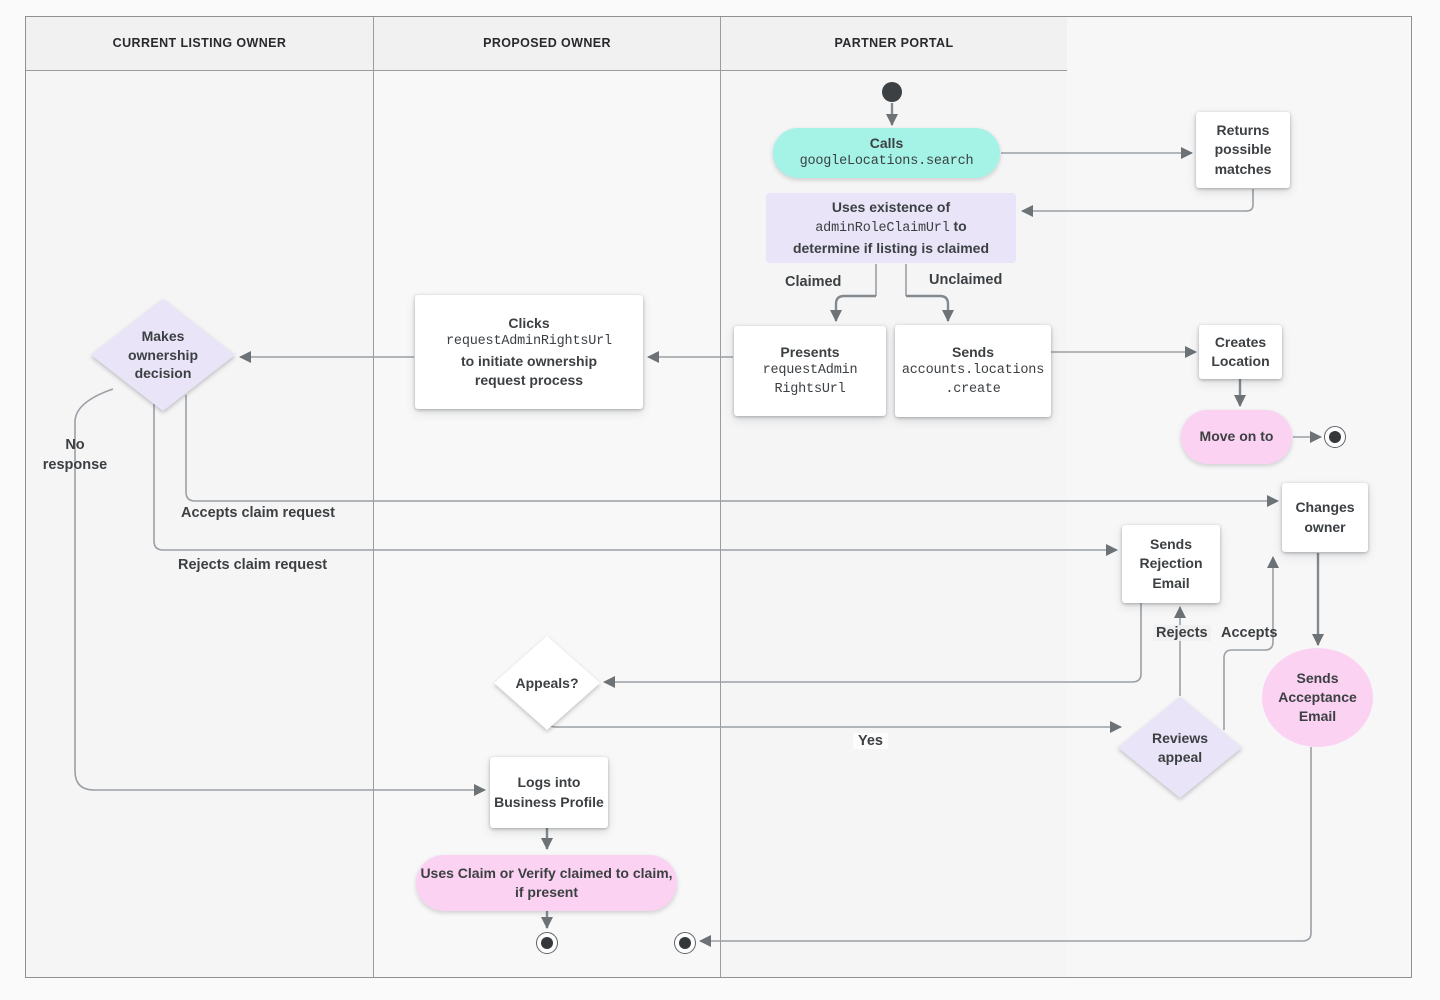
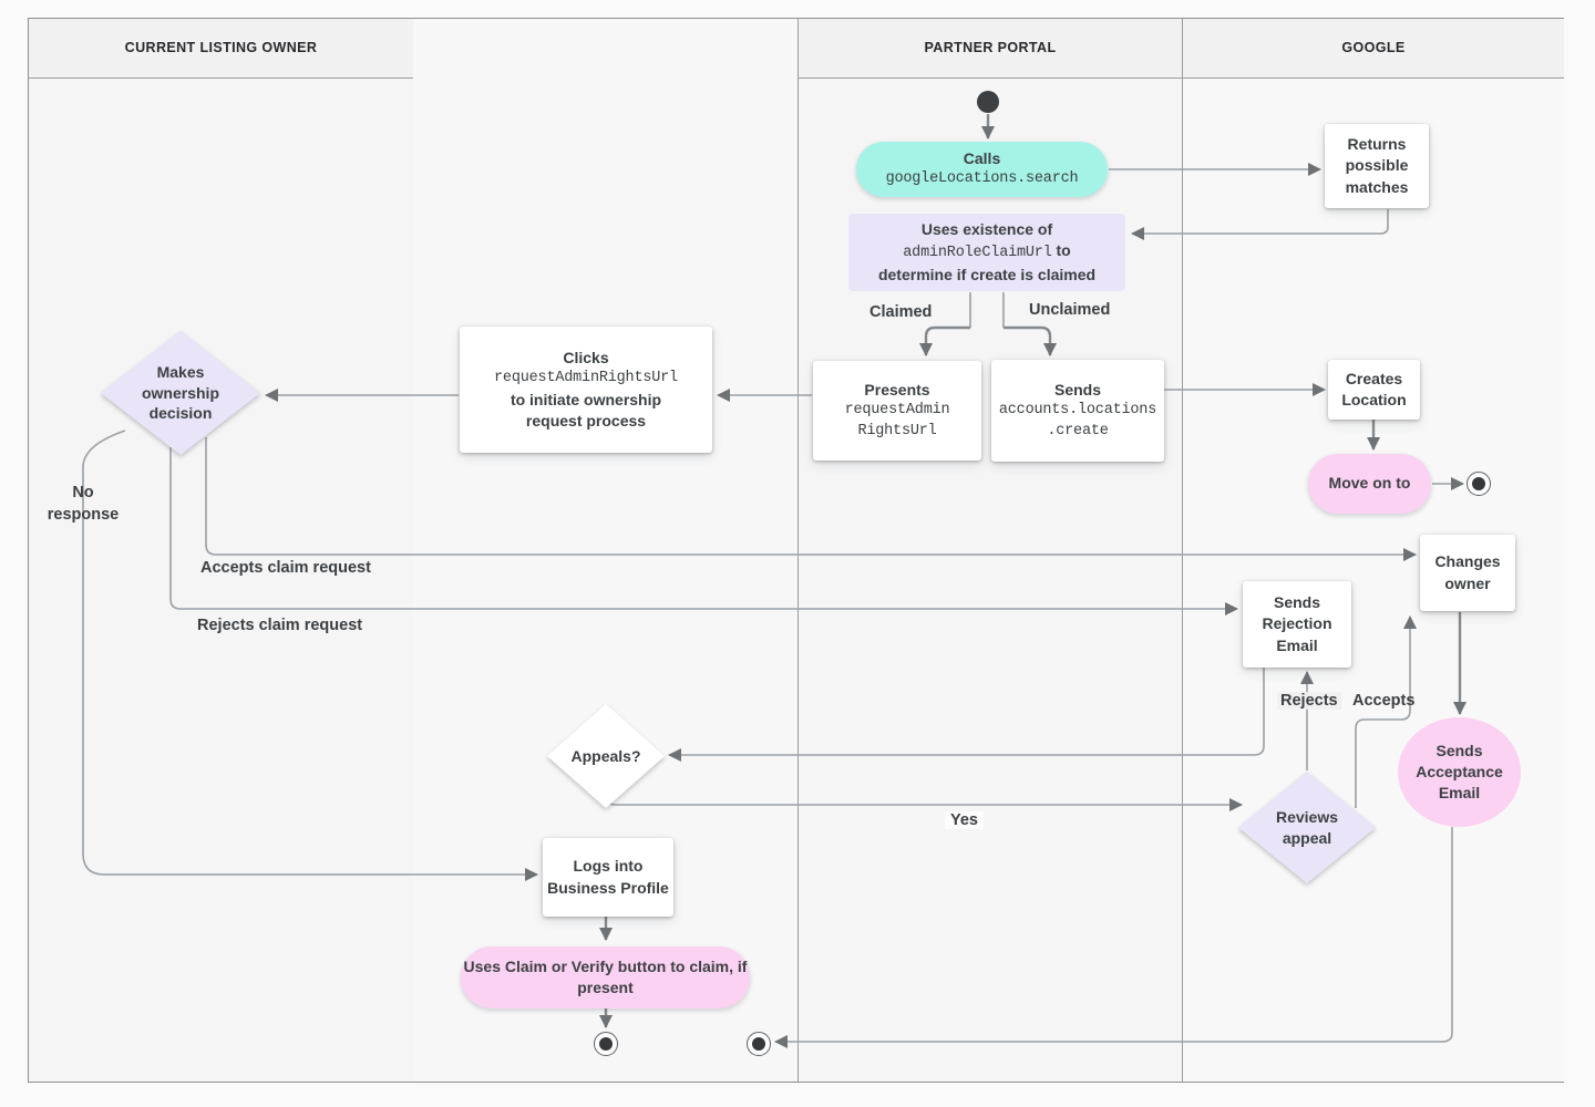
  CURRENT LISTING OWNER
- PROPOSED OWNER
  PARTNER PORTAL
+ GOOGLE
  Calls
  googleLocations.search
  Returns possible matches
  Uses existence of
  adminRoleClaimUrl to
- determine if listing is claimed
+ determine if create is claimed
  Presents
  requestAdmin
  RightsUrl
  Sends
  accounts.locations
  .create
  Clicks
  requestAdminRightsUrl
  to initiate ownership
  request process
  Makes ownership decision
  Creates Location
  Move on to
  Sends Rejection Email
  Changes owner
  Sends Acceptance Email
  Reviews appeal
  Appeals?
  Logs into Business Profile
- Uses Claim or Verify claimed to claim, if present
+ Uses Claim or Verify button to claim, if present
  Claimed
  Unclaimed
  No response
  Accepts claim request
  Rejects claim request
  Rejects
  Accepts
  Yes
